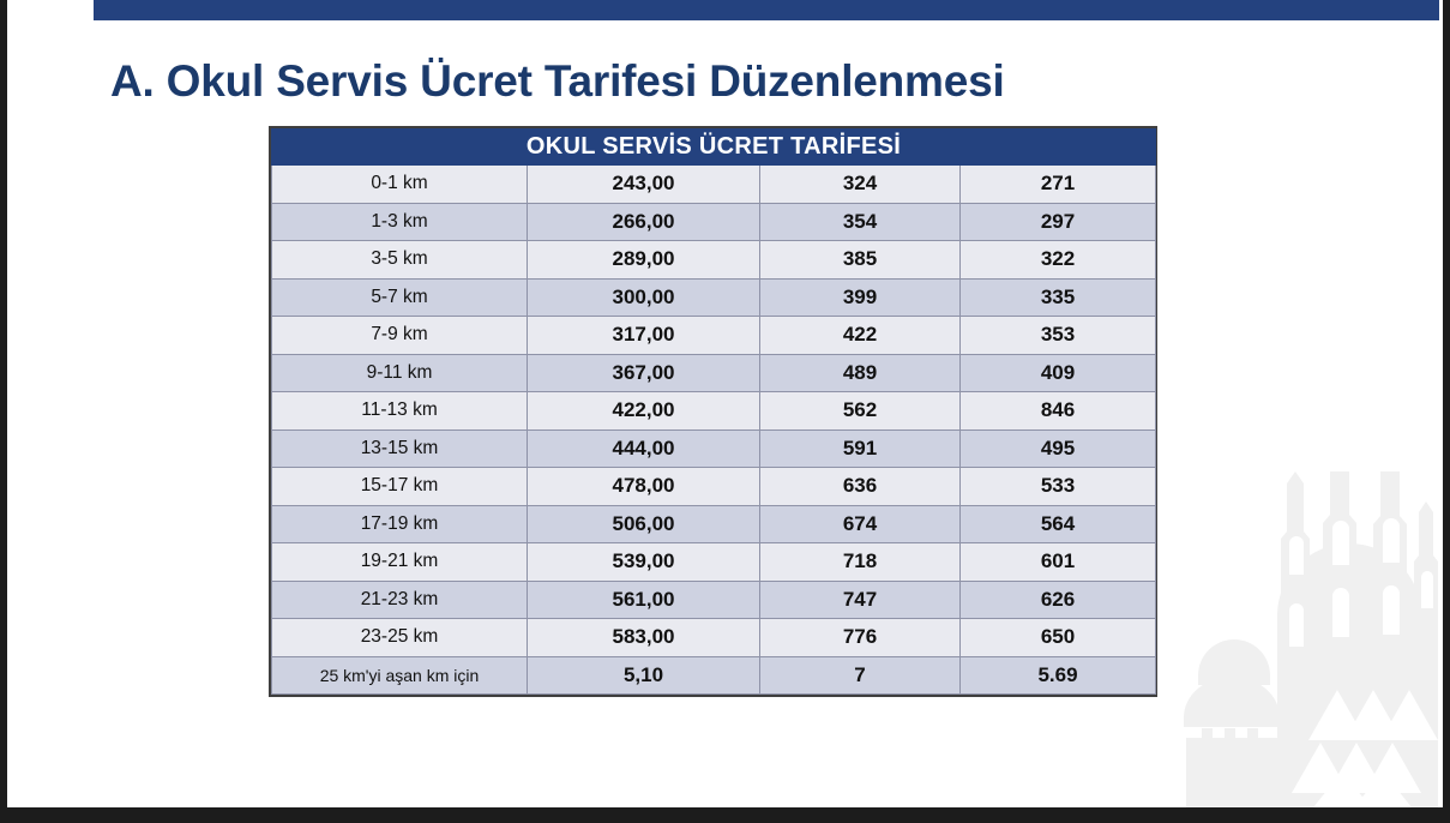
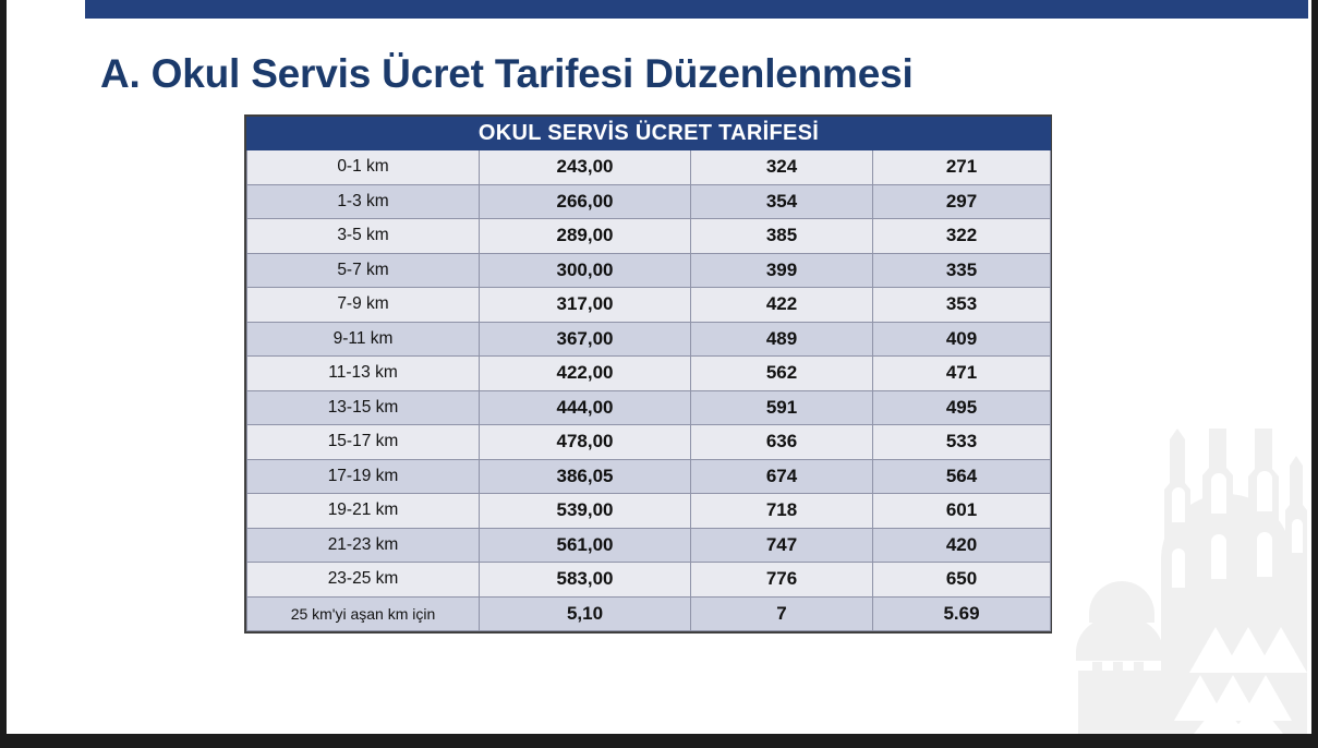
  A. Okul Servis Ücret Tarifesi Düzenlenmesi
  OKUL SERVİS ÜCRET TARİFESİ
  0-1 km	243,00	324	271
  1-3 km	266,00	354	297
  3-5 km	289,00	385	322
  5-7 km	300,00	399	335
  7-9 km	317,00	422	353
  9-11 km	367,00	489	409
- 11-13 km	422,00	562	846
+ 11-13 km	422,00	562	471
  13-15 km	444,00	591	495
  15-17 km	478,00	636	533
- 17-19 km	506,00	674	564
+ 17-19 km	386,05	674	564
  19-21 km	539,00	718	601
- 21-23 km	561,00	747	626
+ 21-23 km	561,00	747	420
  23-25 km	583,00	776	650
  25 km'yi aşan km için	5,10	7	5.69
